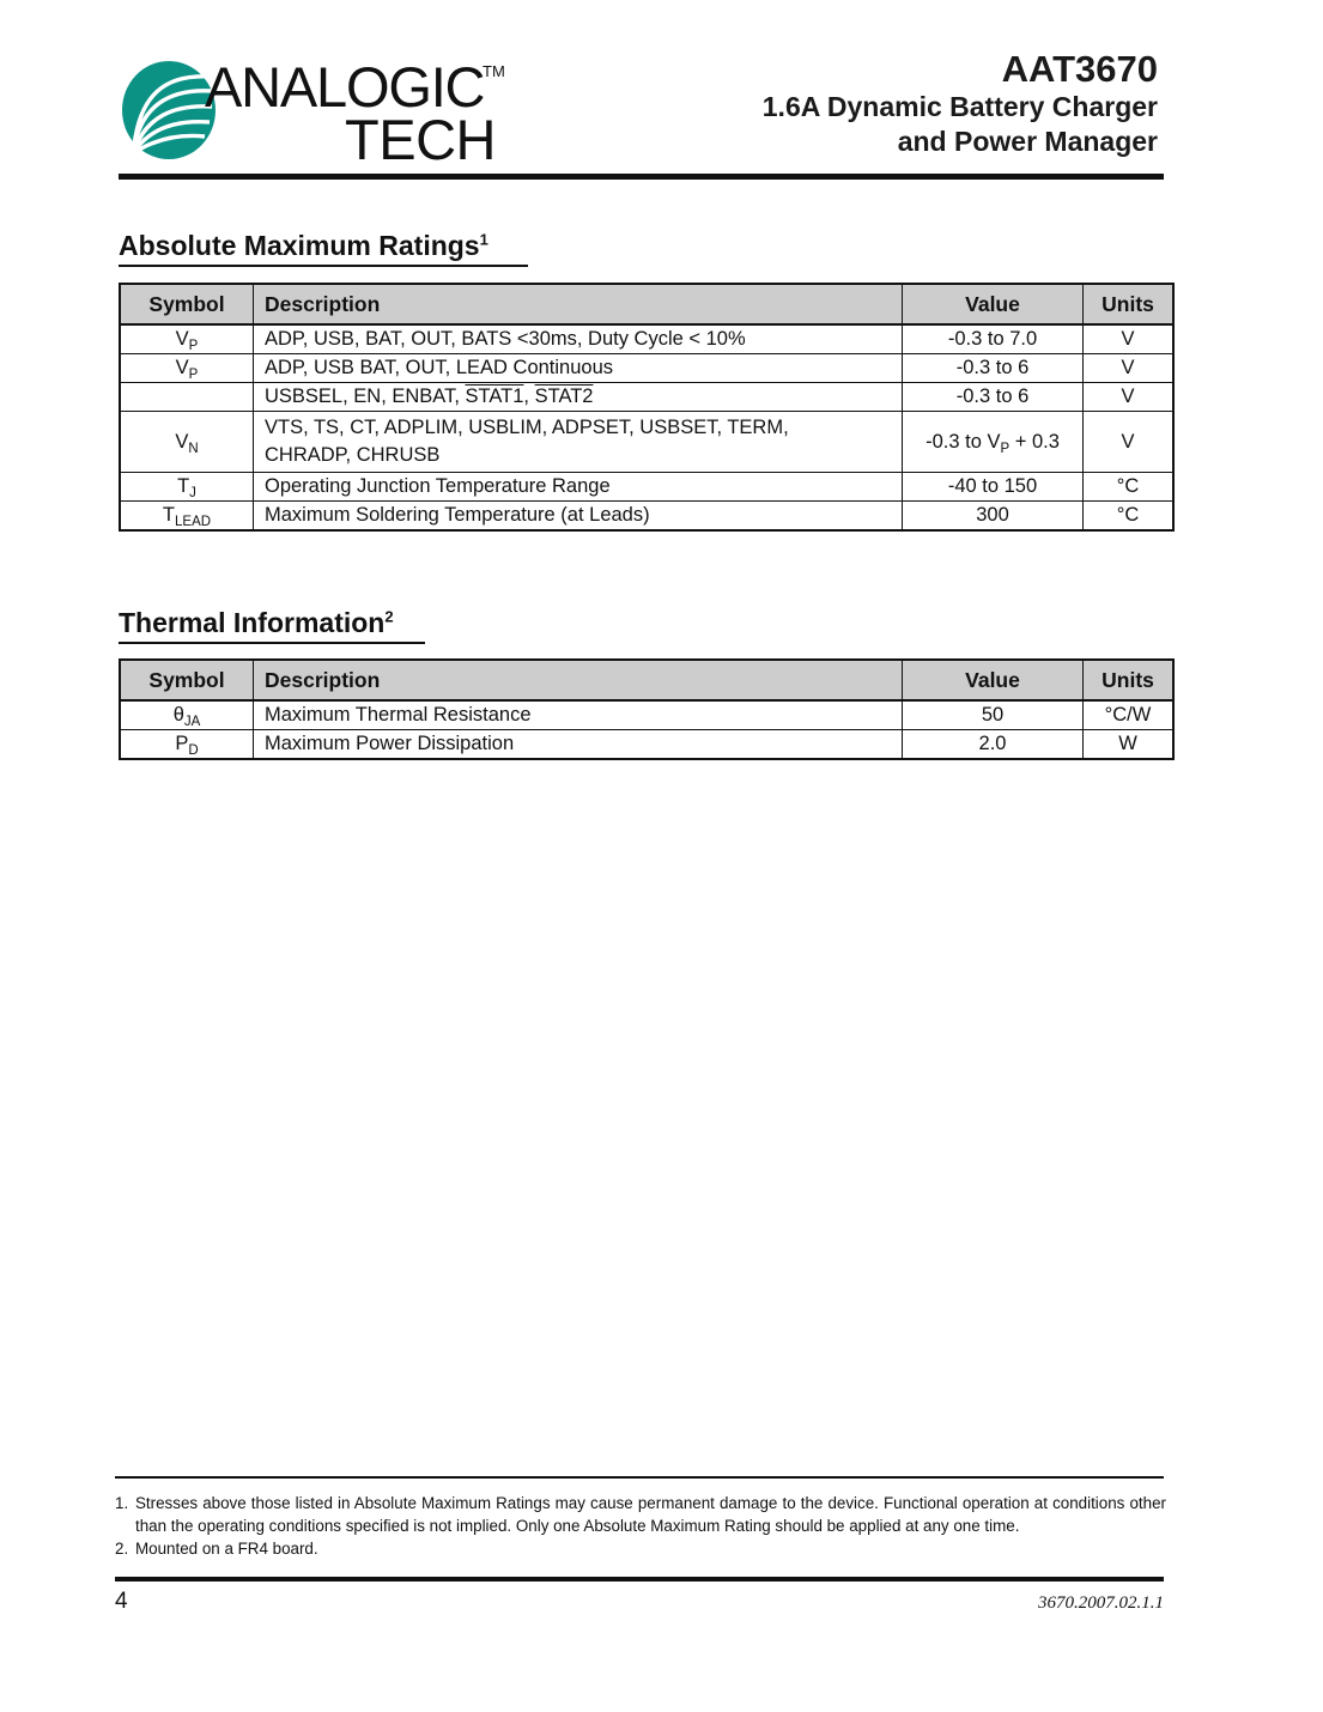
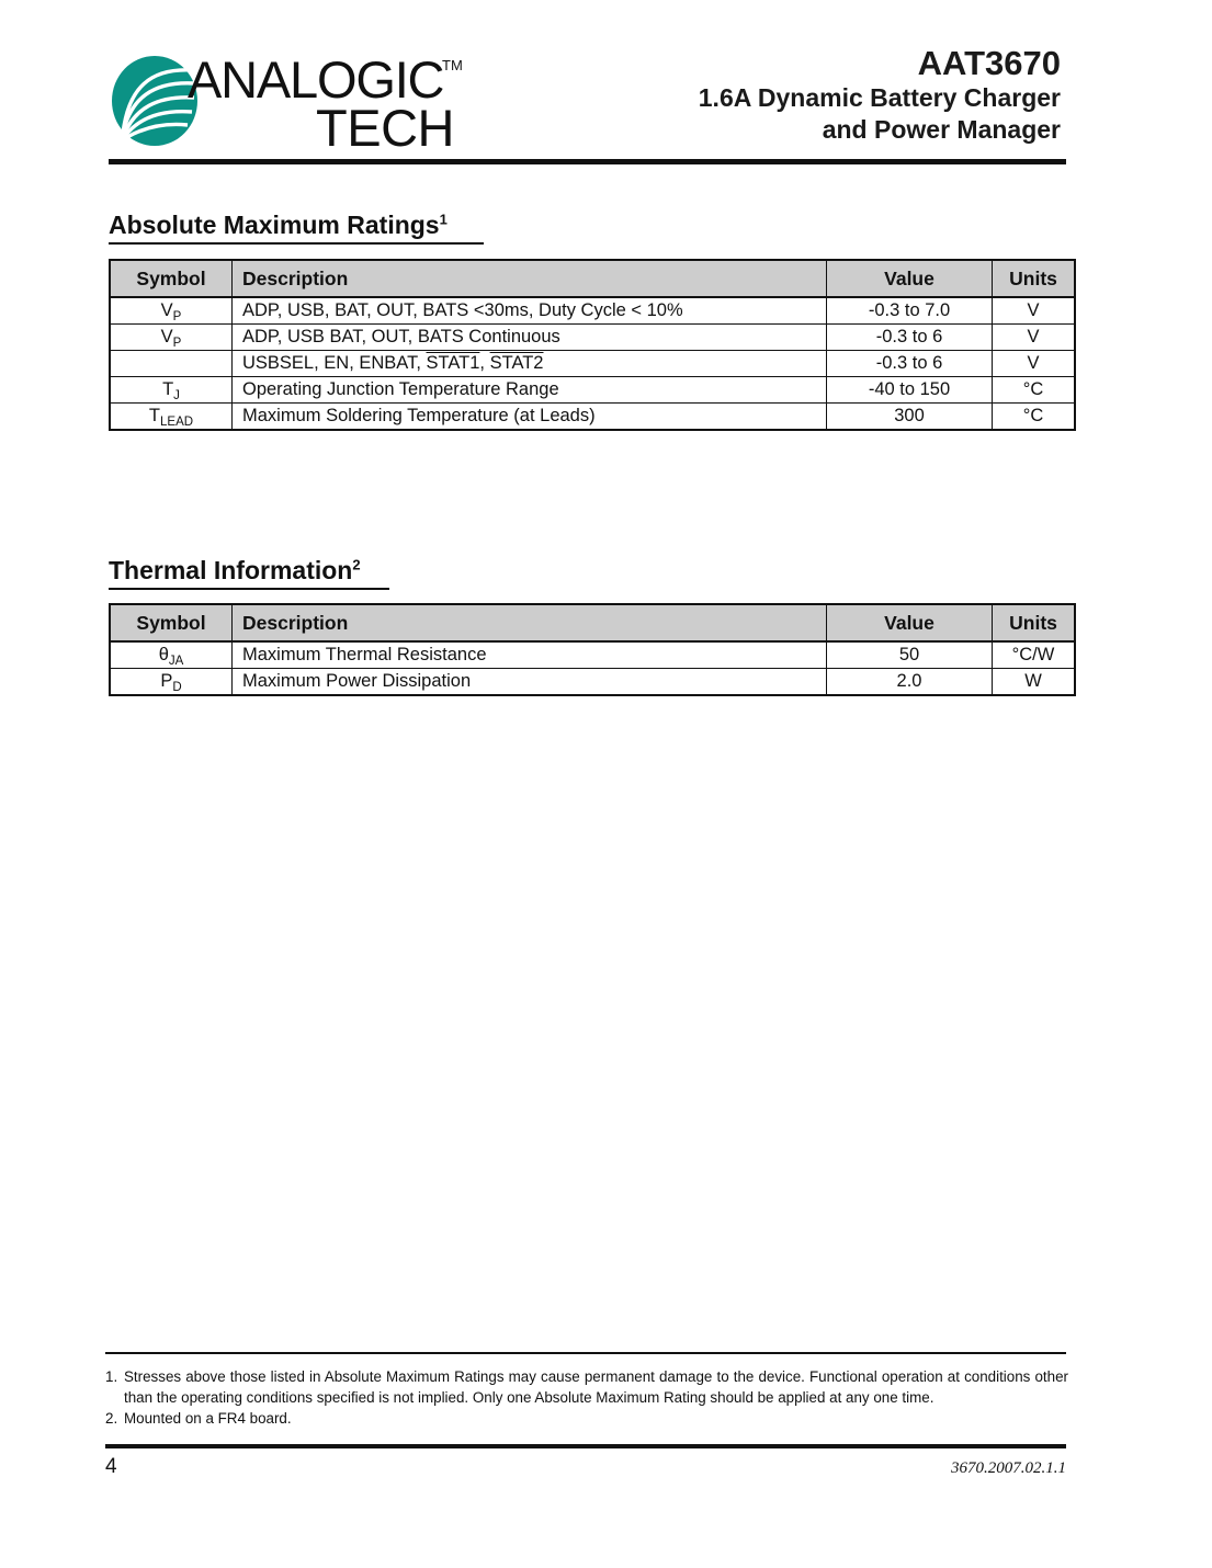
  ANALOGIC
  TM
  TECH
  AAT3670
  1.6A Dynamic Battery Charger
  and Power Manager
  Absolute Maximum Ratings1
  Symbol	Description	Value	Units
  VP	ADP, USB, BAT, OUT, BATS <30ms, Duty Cycle < 10%	-0.3 to 7.0	V
- VP	ADP, USB BAT, OUT, LEAD Continuous	-0.3 to 6	V
+ VP	ADP, USB BAT, OUT, BATS Continuous	-0.3 to 6	V
  	USBSEL, EN, ENBAT, STAT1, STAT2	-0.3 to 6	V
- VN	VTS, TS, CT, ADPLIM, USBLIM, ADPSET, USBSET, TERM, CHRADP, CHRUSB	-0.3 to VP + 0.3	V
  TJ	Operating Junction Temperature Range	-40 to 150	°C
  TLEAD	Maximum Soldering Temperature (at Leads)	300	°C
  Thermal Information2
  Symbol	Description	Value	Units
  θJA	Maximum Thermal Resistance	50	°C/W
  PD	Maximum Power Dissipation	2.0	W
  1.
  Stresses above those listed in Absolute Maximum Ratings may cause permanent damage to the device. Functional operation at conditions other than the operating conditions specified is not implied. Only one Absolute Maximum Rating should be applied at any one time.
  2.
  Mounted on a FR4 board.
  4
  3670.2007.02.1.1
